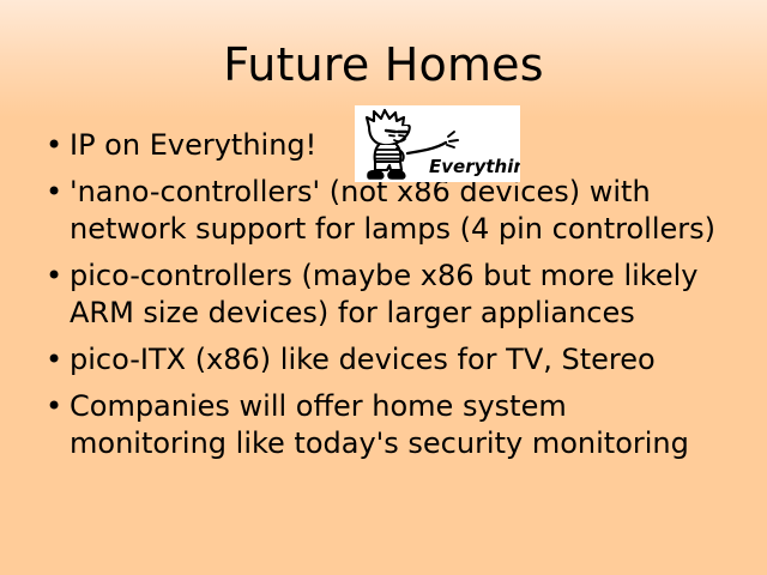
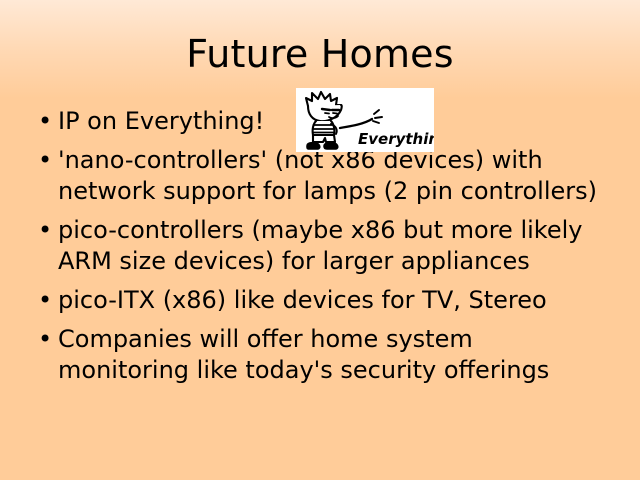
  Future Homes
  •
  IP on Everything!
  •
- 'nano-controllers' (not x86 devices) with network support for lamps (4 pin controllers)
+ 'nano-controllers' (not x86 devices) with network support for lamps (2 pin controllers)
  •
  pico-controllers (maybe x86 but more likely ARM size devices) for larger appliances
  •
  pico-ITX (x86) like devices for TV, Stereo
  •
- Companies will offer home system monitoring like today's security monitoring
+ Companies will offer home system monitoring like today's security offerings
  Everythin
